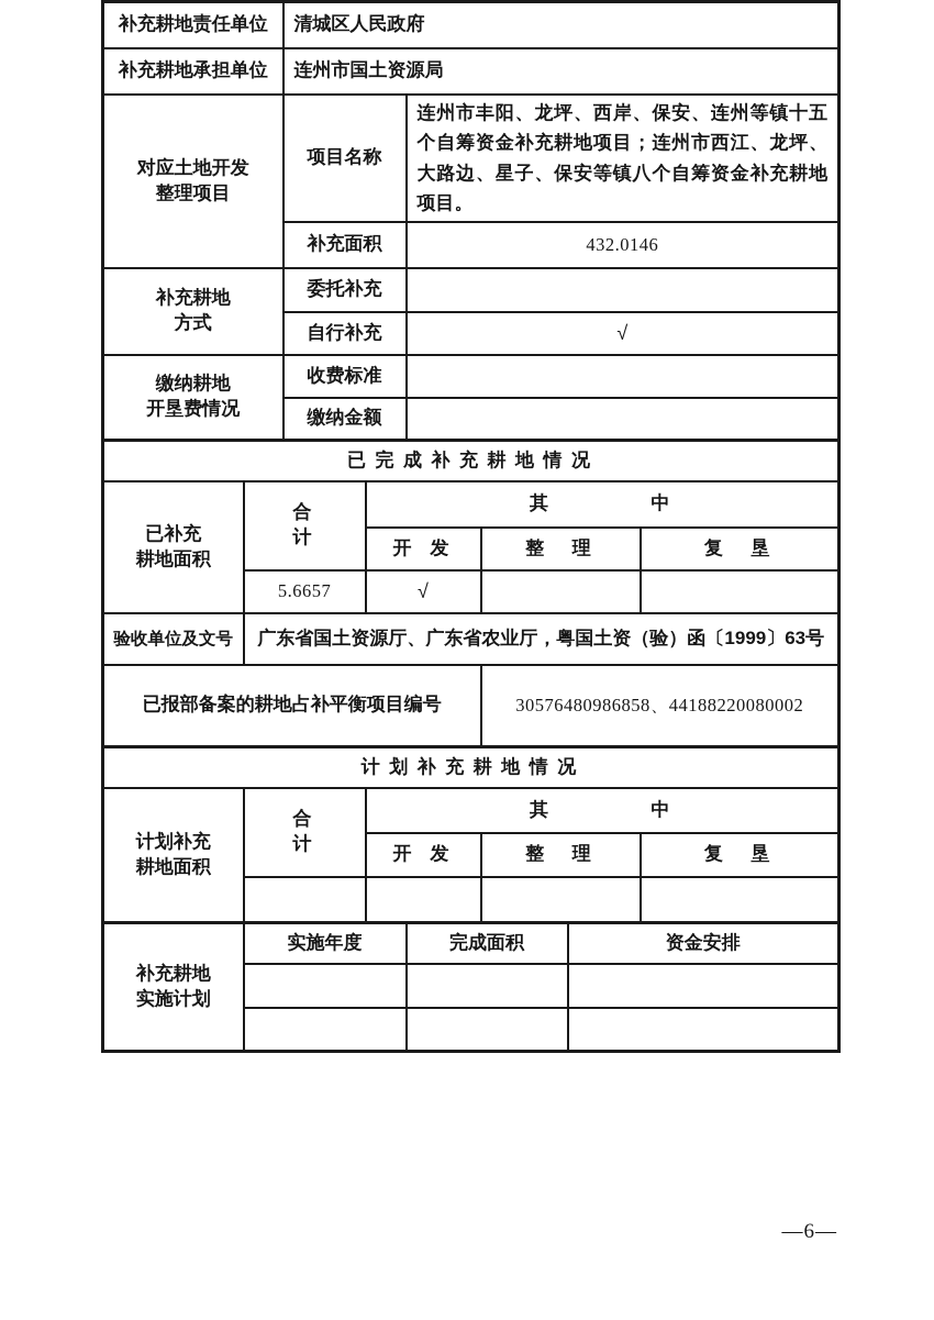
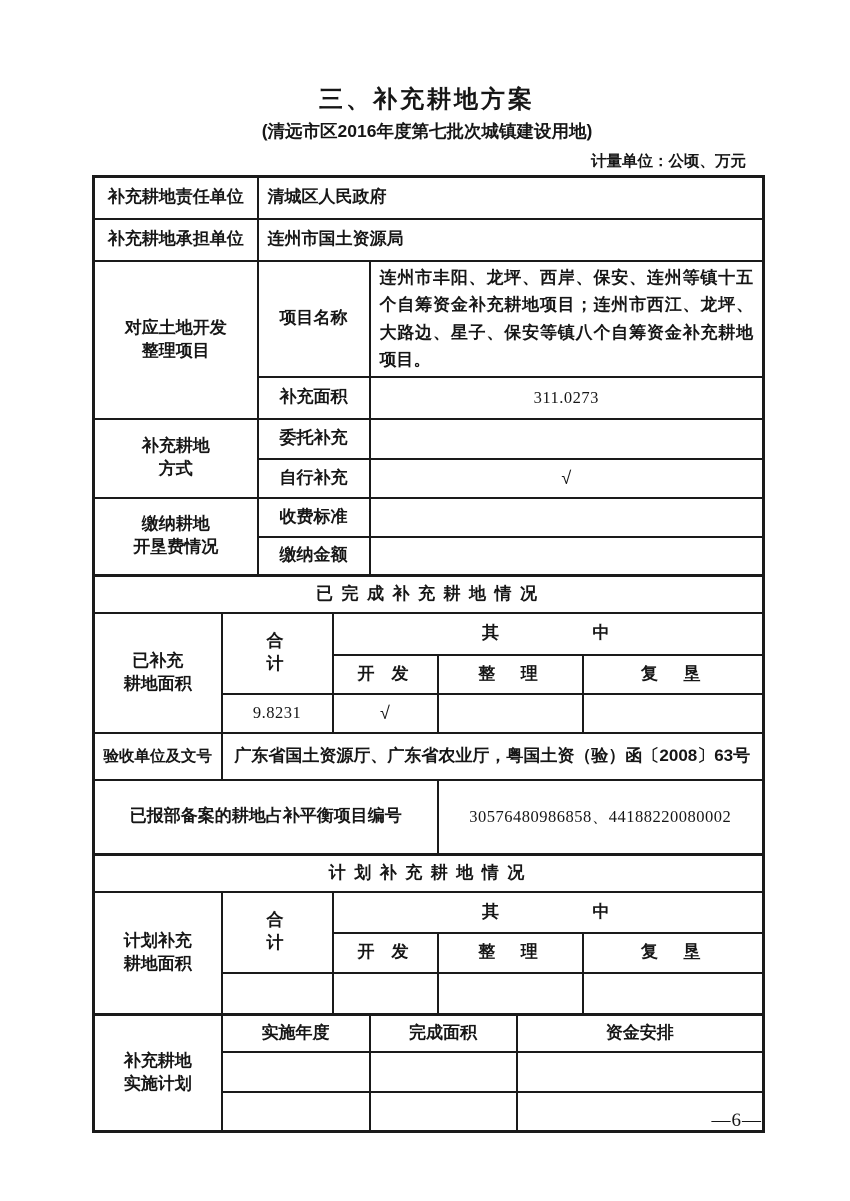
+ 三、补充耕地方案
+ (清远市区2016年度第七批次城镇建设用地)
+ 计量单位：公顷、万元
  补充耕地责任单位	清城区人民政府
  补充耕地承担单位	连州市国土资源局
  对应土地开发 整理项目	项目名称	连州市丰阳、龙坪、西岸、保安、连州等镇十五个自筹资金补充耕地项目；连州市西江、龙坪、大路边、星子、保安等镇八个自筹资金补充耕地项目。
- 补充面积	432.0146
+ 补充面积	311.0273
  补充耕地 方式	委托补充
  自行补充	√
  缴纳耕地 开垦费情况	收费标准
  缴纳金额
  已完成补充耕地情况
  已补充 耕地面积	合计	其中
  开发	整理	复垦
- 5.6657	√
+ 9.8231	√
- 验收单位及文号	广东省国土资源厅、广东省农业厅，粤国土资（验）函〔1999〕63号
+ 验收单位及文号	广东省国土资源厅、广东省农业厅，粤国土资（验）函〔2008〕63号
  已报部备案的耕地占补平衡项目编号	30576480986858、44188220080002
  计划补充耕地情况
  计划补充 耕地面积	合计	其中
  开发	整理	复垦
  补充耕地 实施计划	实施年度	完成面积	资金安排
  —6—
